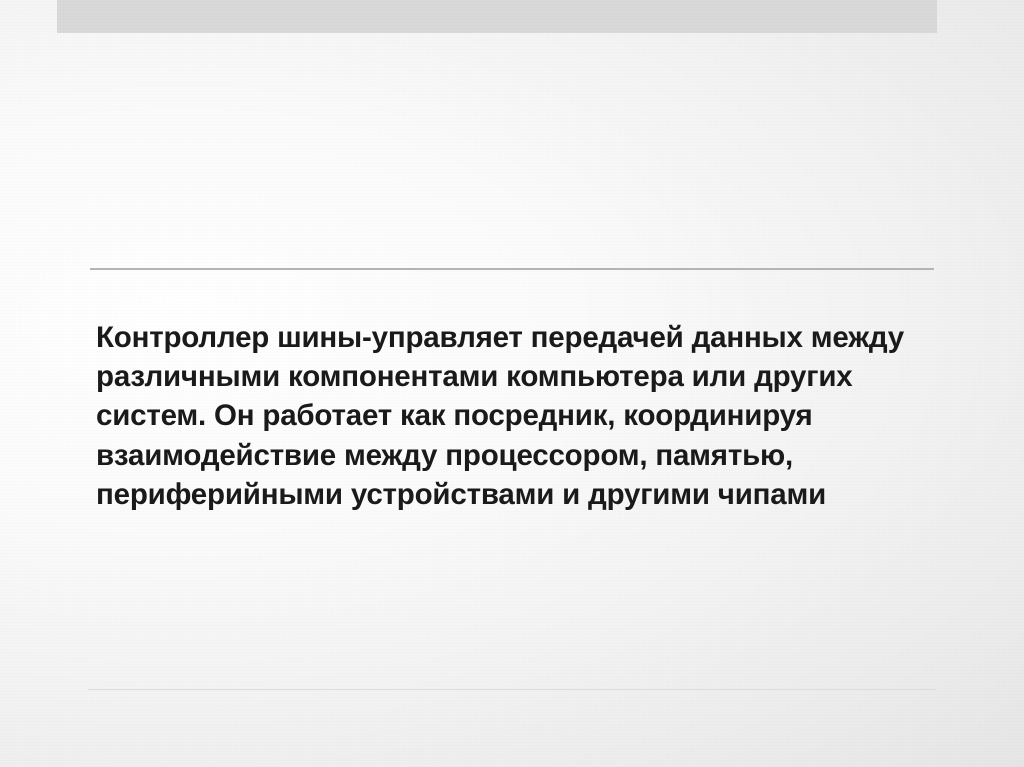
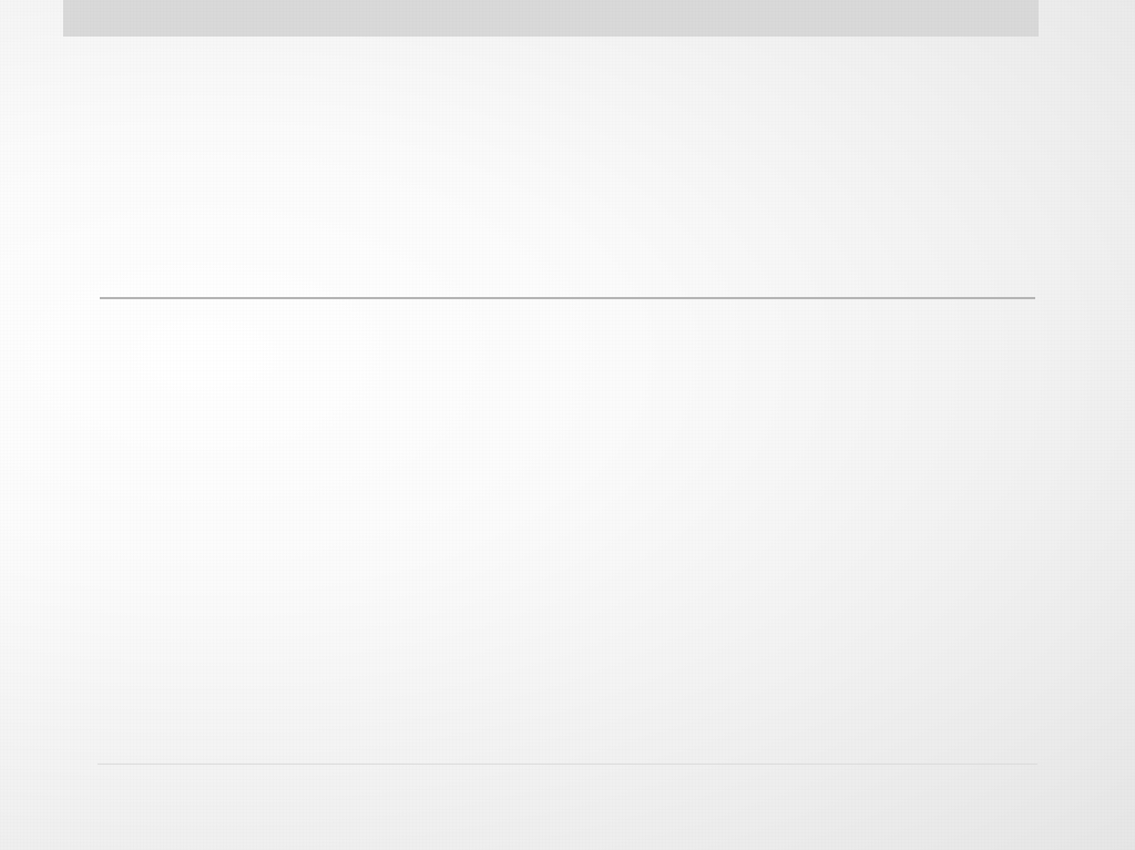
- Контроллер шины-управляет передачей данных между различными компонентами компьютера или других систем. Он работает как посредник, координируя взаимодействие между процессором, памятью, периферийными устройствами и другими чипами
